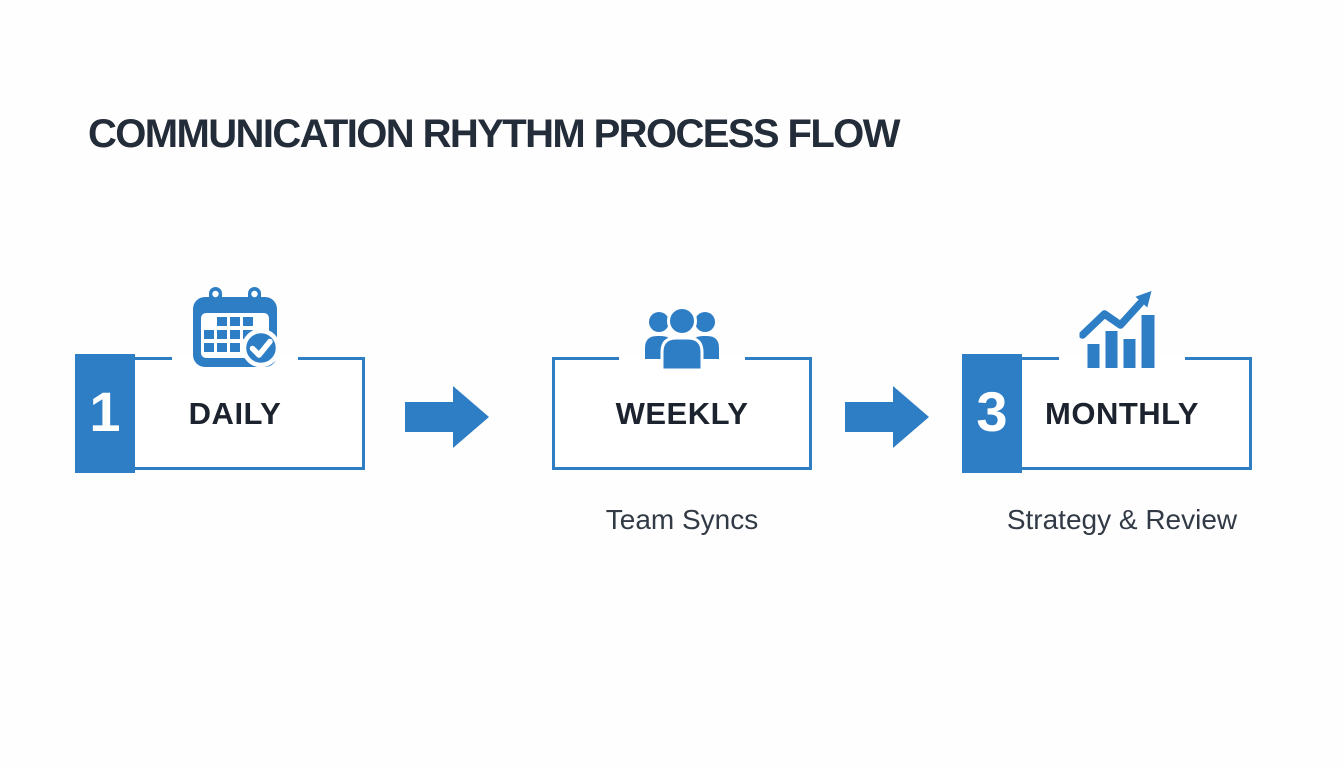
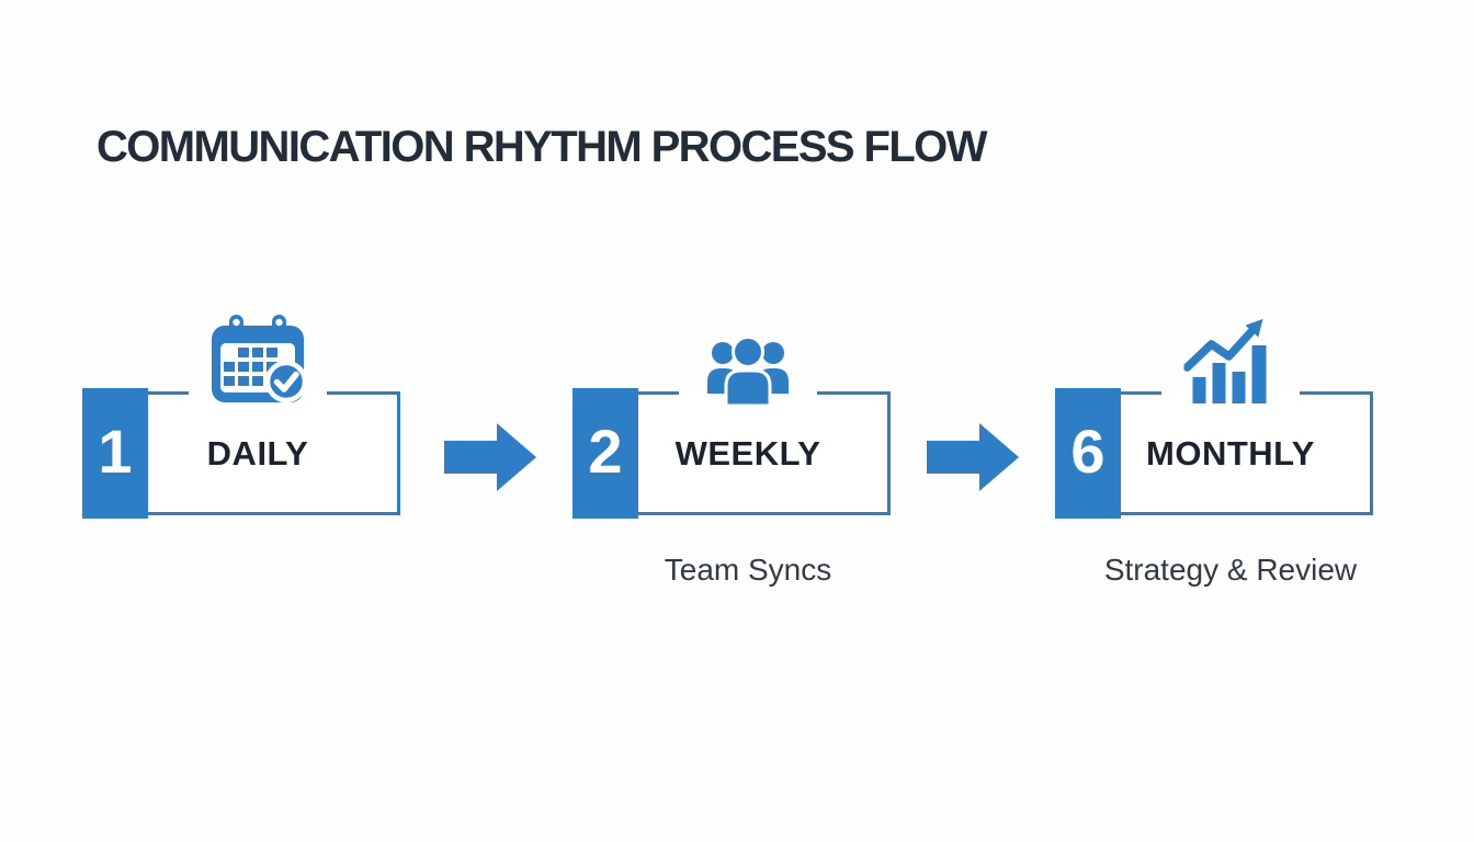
  COMMUNICATION RHYTHM PROCESS FLOW
  DAILY
  1
  WEEKLY
+ 2
  MONTHLY
- 3
+ 6
  Team Syncs
  Strategy & Review
